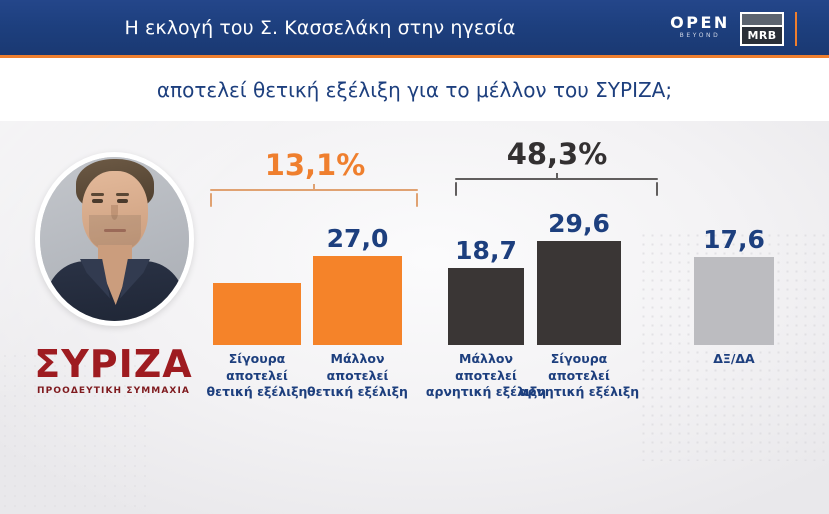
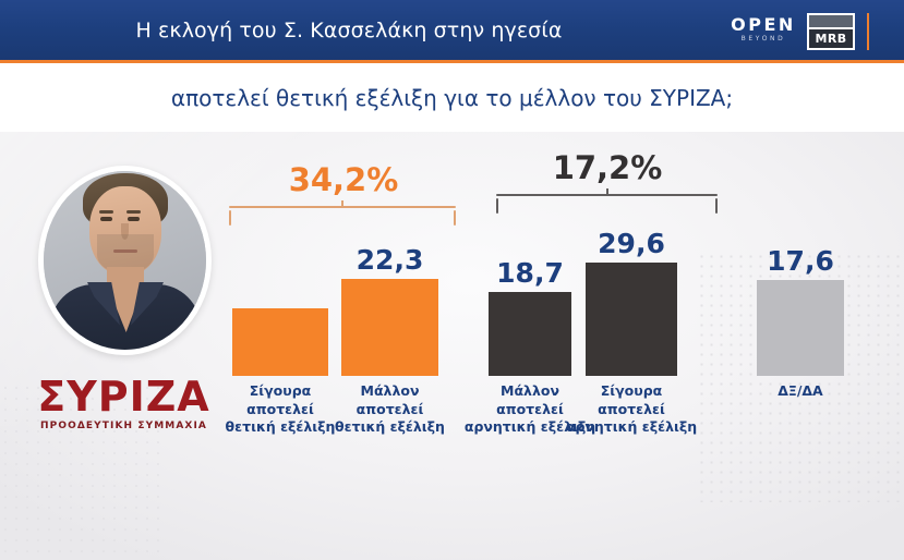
  Η εκλογή του Σ. Κασσελάκη στην ηγεσία
  ΟΡΕΝ
  MRB
  αποτελεί θετική εξέλιξη για το μέλλον του ΣΥΡΙΖΑ;
  ΣΥΡΙΖΑ
  ΠΡΟΟΔΕΥΤΙΚΗ ΣΥΜΜΑΧΙΑ
- 13,1%
+ 34,2%
- 48,3%
+ 17,2%
  Σίγουρα
  αποτελεί
  θετική εξέλιξη
- 27,0
+ 22,3
  Μάλλον
  αποτελεί
  θετική εξέλιξη
  18,7
  Μάλλον
  αποτελεί
  αρνητική εξέλιξη
  29,6
  Σίγουρα
  αποτελεί
  αρνητική εξέλιξη
  17,6
  ΔΞ/ΔΑ
